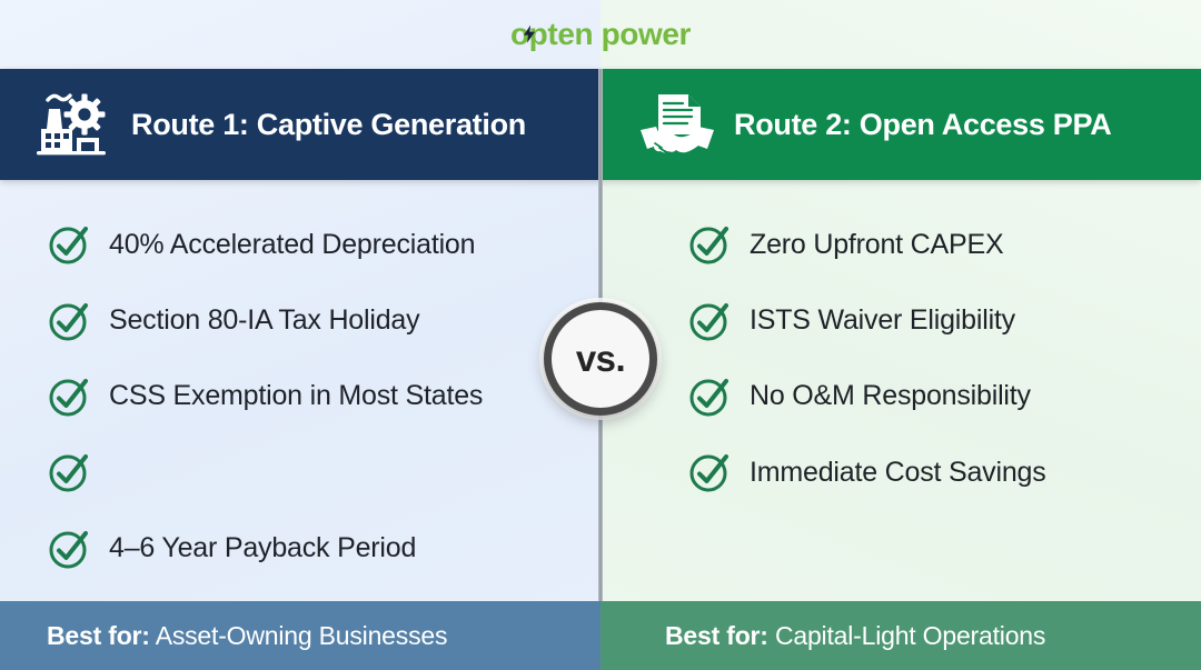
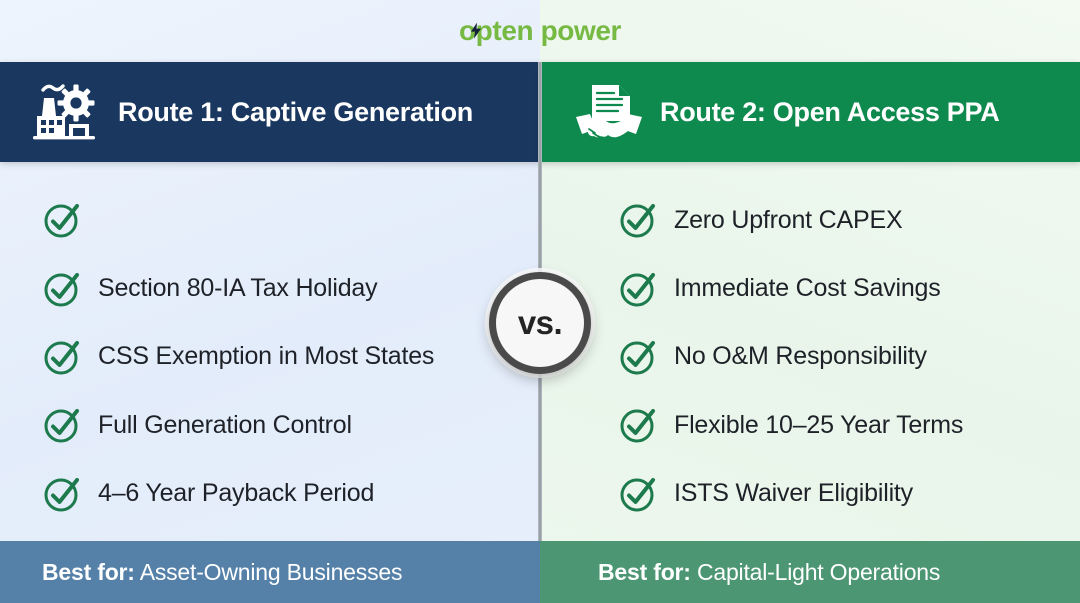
  op
  ten power
  Route 1: Captive Generation
  Route 2: Open Access PPA
- 40% Accelerated Depreciation
  Section 80-IA Tax Holiday
  CSS Exemption in Most States
+ Full Generation Control
  4–6 Year Payback Period
  Zero Upfront CAPEX
- ISTS Waiver Eligibility
+ Immediate Cost Savings
  No O&M Responsibility
+ Flexible 10–25 Year Terms
- Immediate Cost Savings
+ ISTS Waiver Eligibility
  vs.
  Best for: Asset-Owning Businesses
  Best for: Capital-Light Operations
